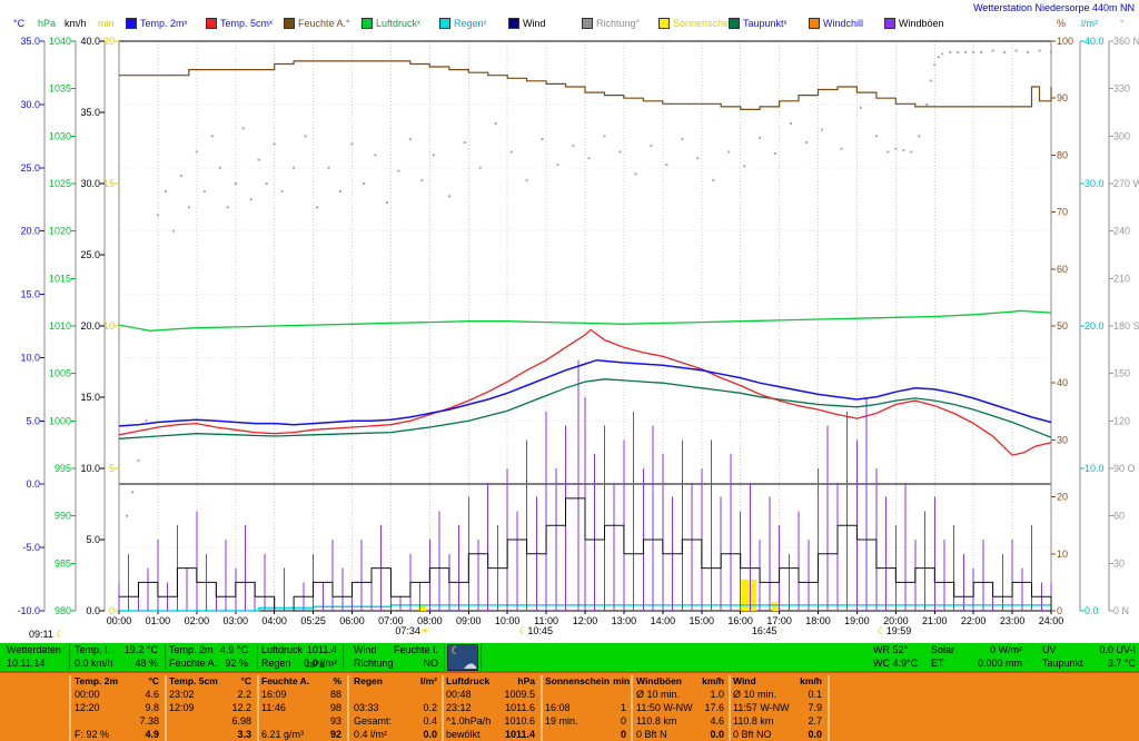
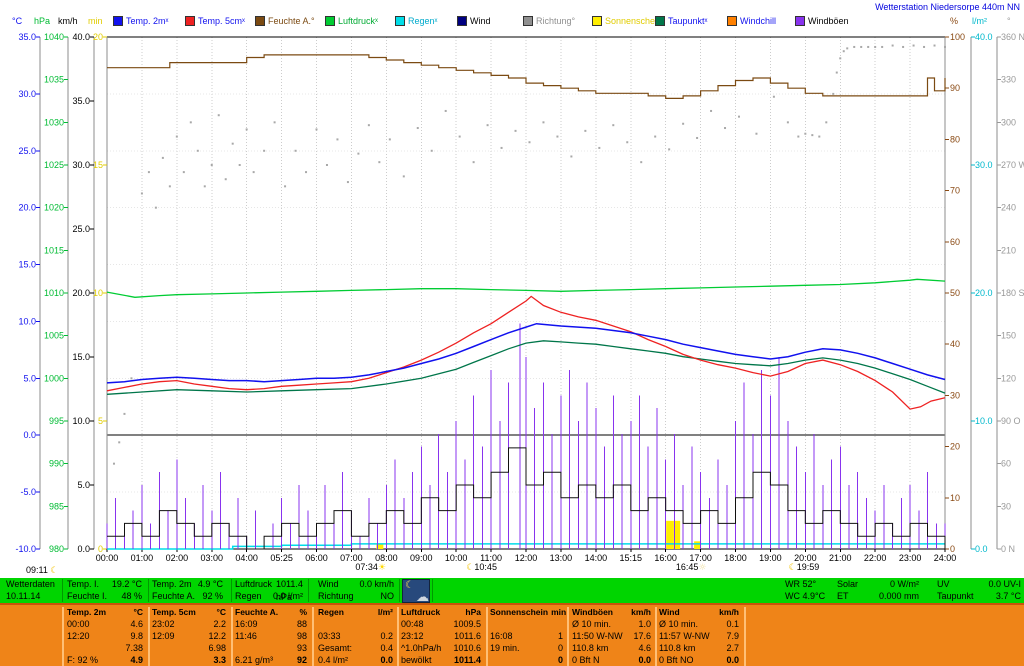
  Wetterstation Niedersorpe 440m NN
  Temp. 2mˣ
  Temp. 5cmˣ
  Feuchte A.°
  Luftdruckˣ
  Regenˣ
  Wind
  Richtung°
  Sonnensche
  Taupunktˣ
  Windchill
  Windböen
  °C
  hPa
  km/h
  min
  %
  l/m²
  °
  -10.0
  -5.0
  0.0
  5.0
  10.0
  15.0
  20.0
  25.0
  30.0
  35.0
  980
  985
  990
  995
  1000
  1005
  1010
  1015
  1020
  1025
  1030
  1035
  1040
  0.0
  5.0
  10.0
  15.0
  20.0
  25.0
  30.0
  35.0
  40.0
  0
  5
  10
  15
  20
  0
  10
  20
  30
  40
  50
  60
  70
  80
  90
  100
  0.0
  10.0
  20.0
  30.0
  40.0
  0 N
  30
  60
  90 O
  120
  150
  180 S
  210
  240
  270 W
  300
  330
  360 N
  00:00
  01:00
  02:00
  03:00
  04:00
  05:25
  06:00
  07:00
  08:00
  09:00
  10:00
  11:00
  12:00
  13:00
  14:00
- 15:00
+ 15:15
  16:00
  17:00
  18:00
  19:00
  20:00
  21:00
  22:00
  23:00
  24:00
  07:34☀
  ☾10:45
  16:45☼
  ☾19:59
  09:11 ☾
  ☾
  ☁
  Wetterdaten
  Temp. I.
  19.2 °C
- 0.0 km/h
+ Feuchte I.
  48 %
  Temp. 2m
  4.9 °C
  Feuchte A.
  92 %
  Luftdruck
  1011.4 hPa
  Regen
  0.0 l/m²
  Wind
- Feuchte I.
+ 0.0 km/h
  Richtung
  NO
  WR 52°
  WC 4.9°C
  Solar
  0 W/m²
  ET
  0.000 mm
  UV
  0.0 UV-I
  Taupunkt
  3.7 °C
  Temp. 2m
  °C
  00:00
  4.6
  12:20
  9.8
  7.38
  F: 92 %
  4.9
  Temp. 5cm
  °C
  23:02
  2.2
  12:09
  12.2
  6.98
  3.3
  Feuchte A.
  %
  16:09
  88
  11:46
  98
  93
  6.21 g/m³
  92
  Regen
  l/m²
  03:33
  0.2
  Gesamt:
  0.4
  0.4 l/m²
  0.0
  Luftdruck
  hPa
  00:48
  1009.5
  23:12
  1011.6
  ^1.0hPa/h
  1010.6
  bewölkt
  1011.4
  Sonnenschein
  min
  16:08
  1
  19 min.
  0
  0
  Windböen
  km/h
  Ø 10 min.
  1.0
  11:50 W-NW
  17.6
  110.8 km
  4.6
  0 Bft N
  0.0
  Wind
  km/h
  Ø 10 min.
  0.1
  11:57 W-NW
  7.9
  110.8 km
  2.7
  0 Bft NO
  0.0
